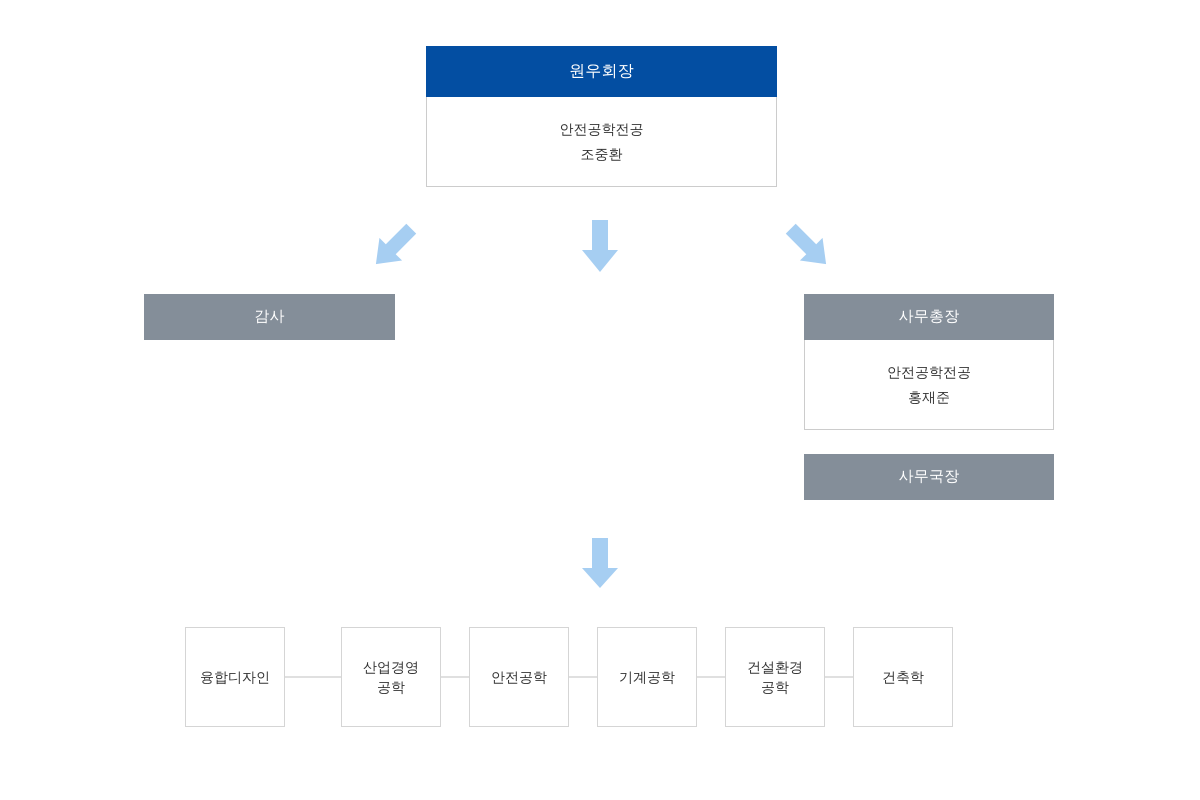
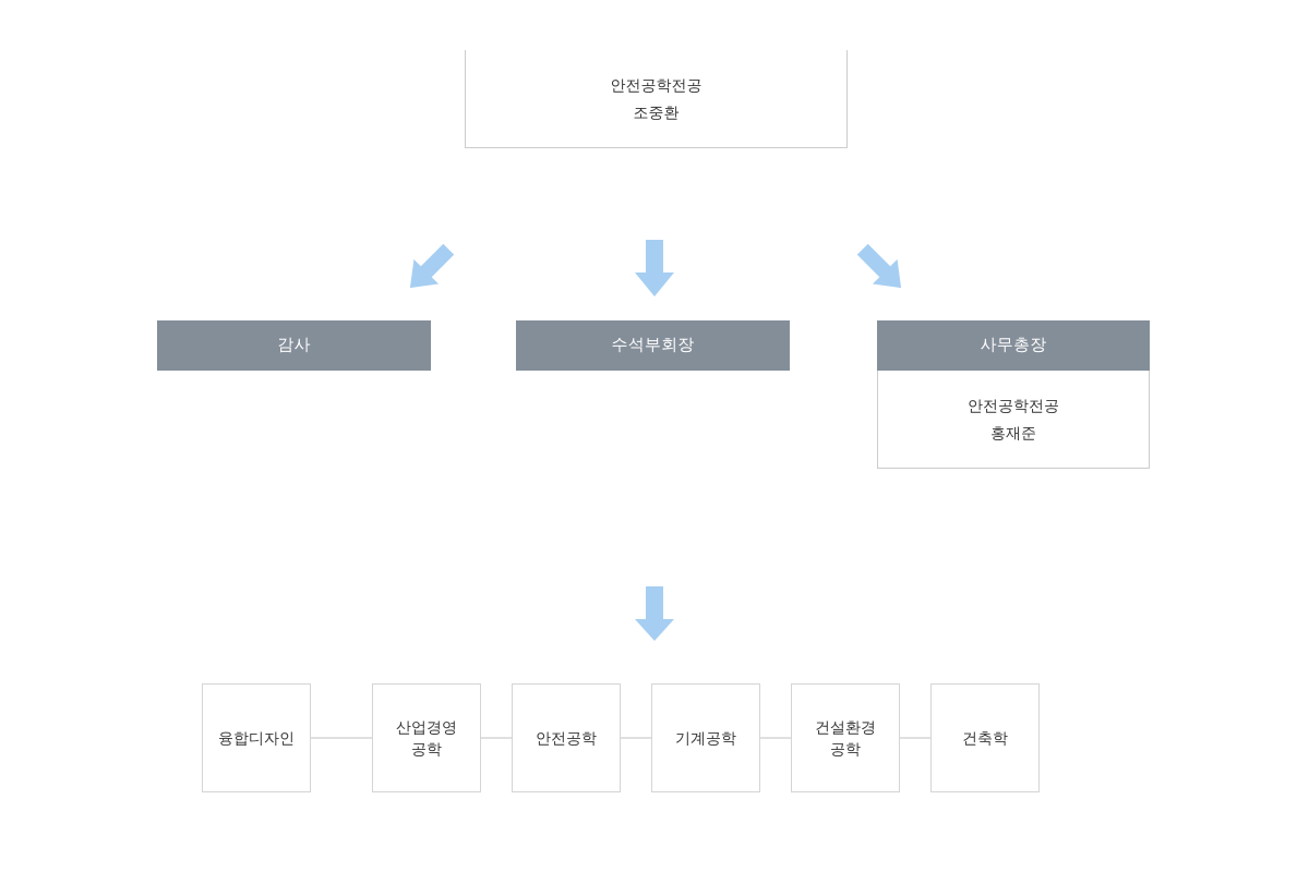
- 원우회장
  안전공학전공
  조중환
  감사
+ 수석부회장
  사무총장
  안전공학전공
  홍재준
- 사무국장
  융합디자인
  산업경영
  공학
  안전공학
  기계공학
  건설환경
  공학
  건축학
